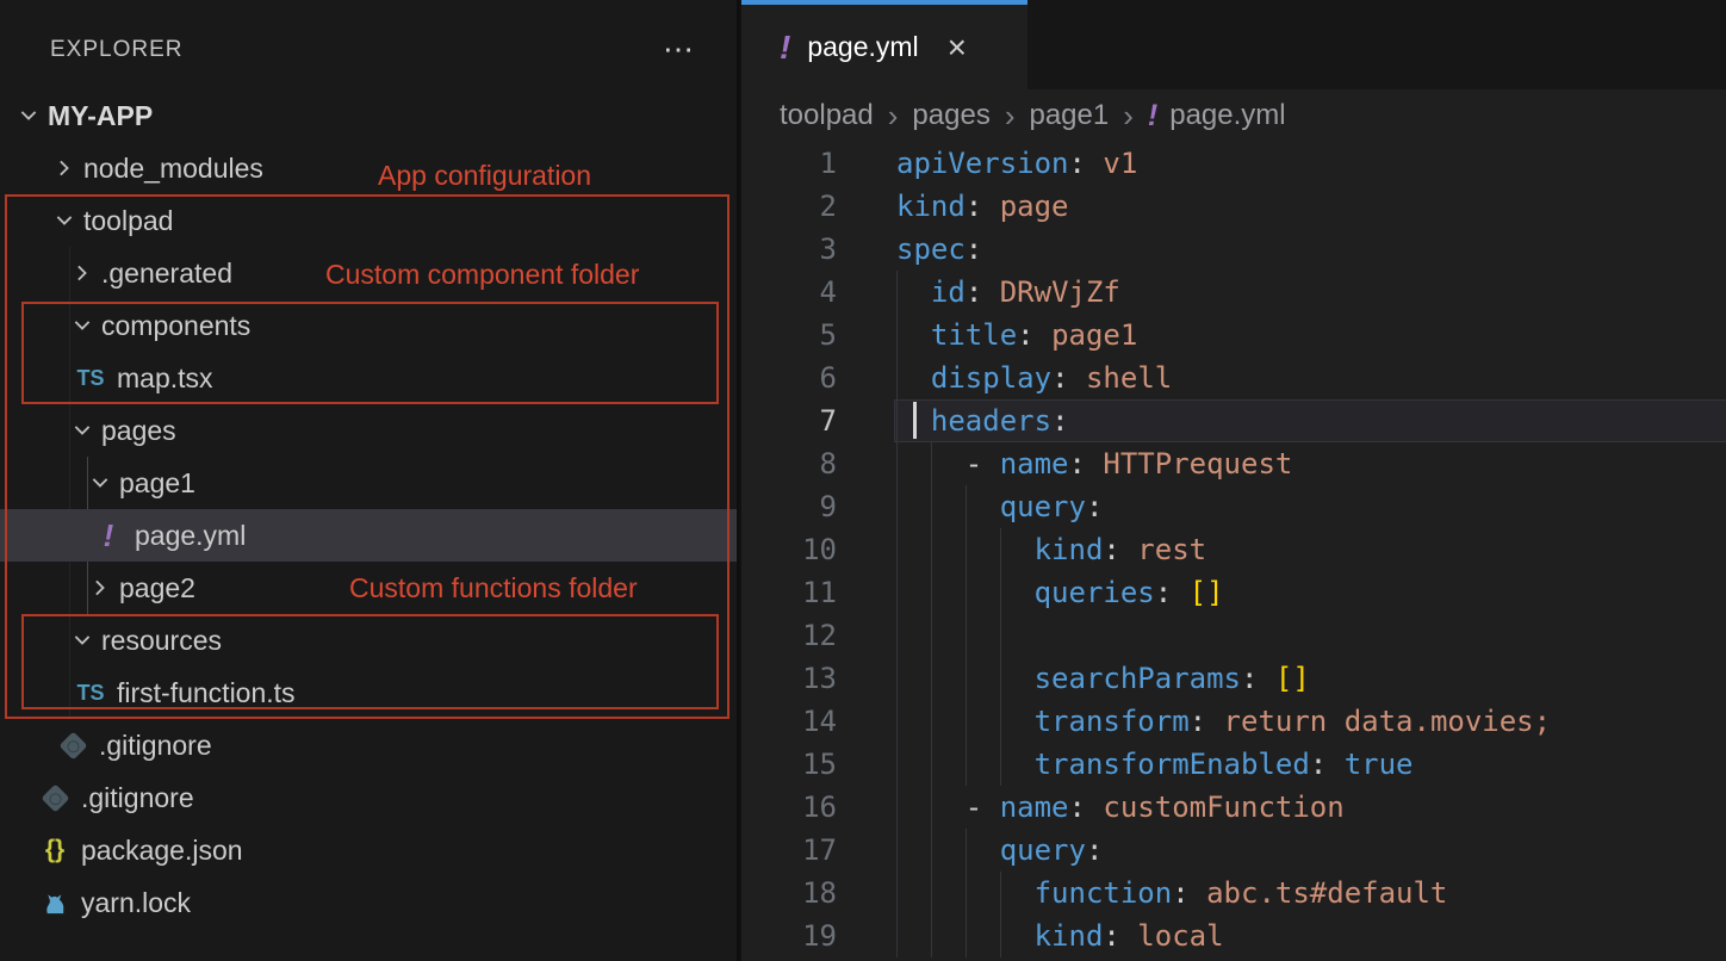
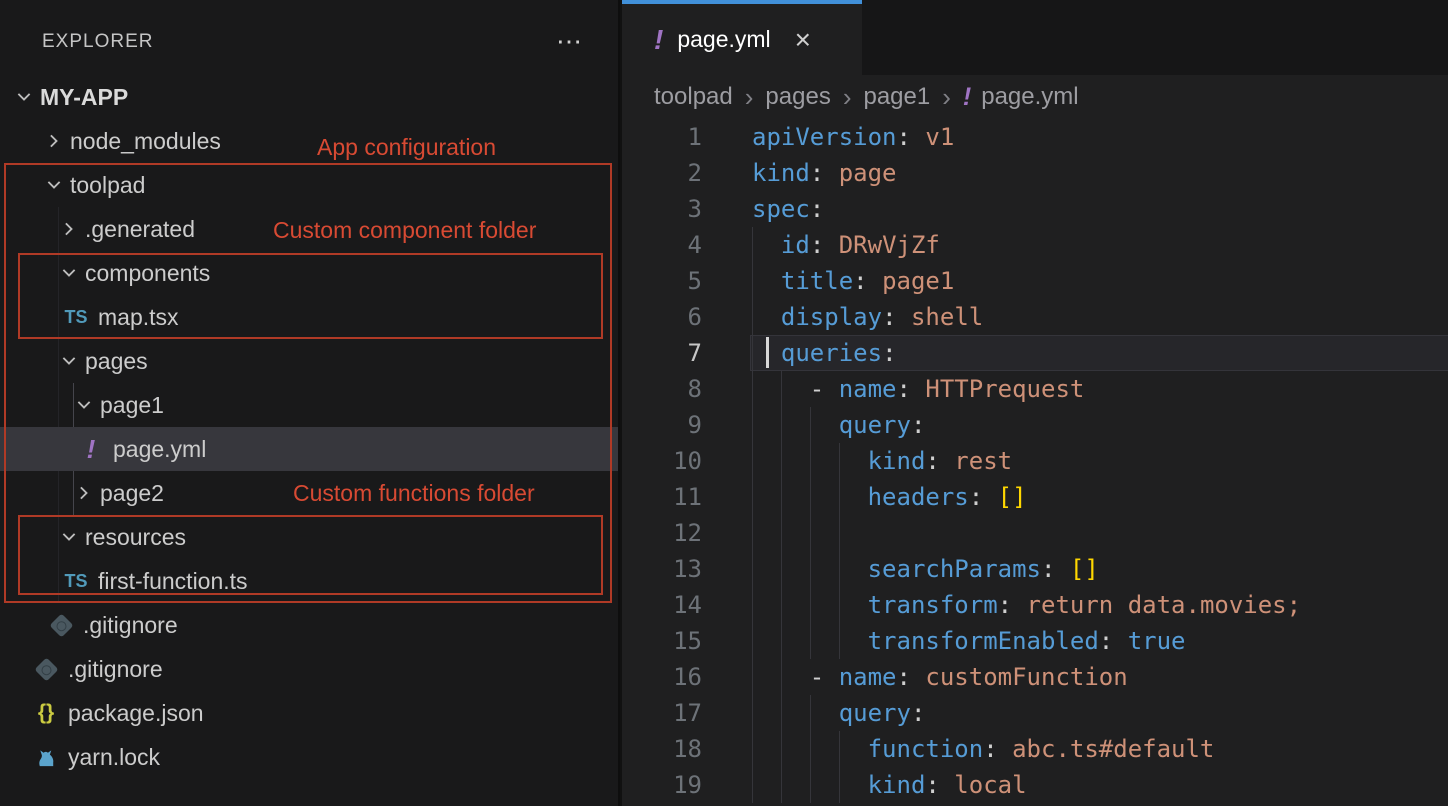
  EXPLORER
  ⋯
  MY-APP
  node_modules
  toolpad
  .generated
  components
  TS
  map.tsx
  pages
  page1
  !
  page.yml
  page2
  resources
  TS
  first-function.ts
  .gitignore
  .gitignore
  {}
  package.json
  yarn.lock
  App configuration
  Custom component folder
  Custom functions folder
  !
  page.yml
  ×
  toolpad
  ›
  pages
  ›
  page1
  ›
  !
  page.yml
  1
  apiVersion: v1
  2
  kind: page
  3
  spec:
  4
  id: DRwVjZf
  5
  title: page1
  6
  display: shell
  7
- headers:
+ queries:
  8
  - name: HTTPrequest
  9
  query:
  10
  kind: rest
  11
- queries: []
+ headers: []
  12
  13
  searchParams: []
  14
  transform: return data.movies;
  15
  transformEnabled: true
  16
  - name: customFunction
  17
  query:
  18
  function: abc.ts#default
  19
  kind: local
